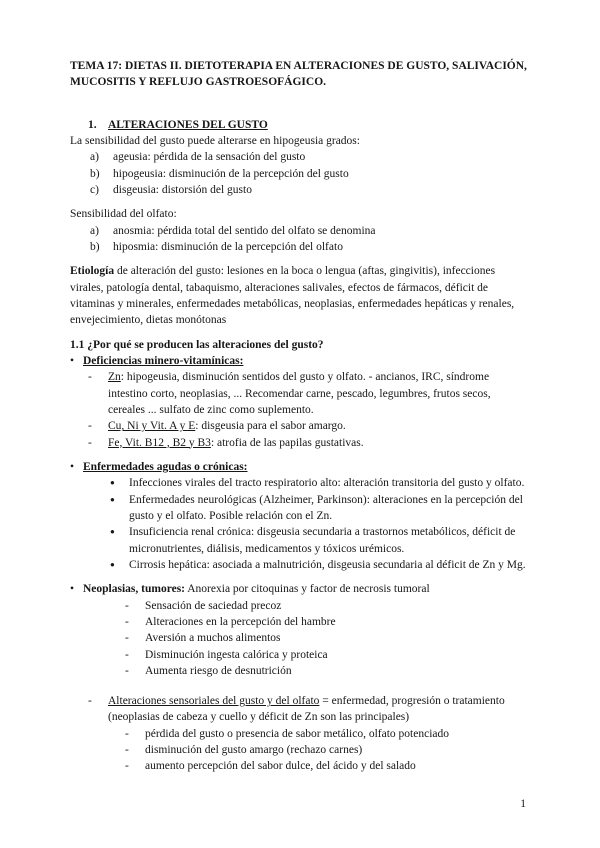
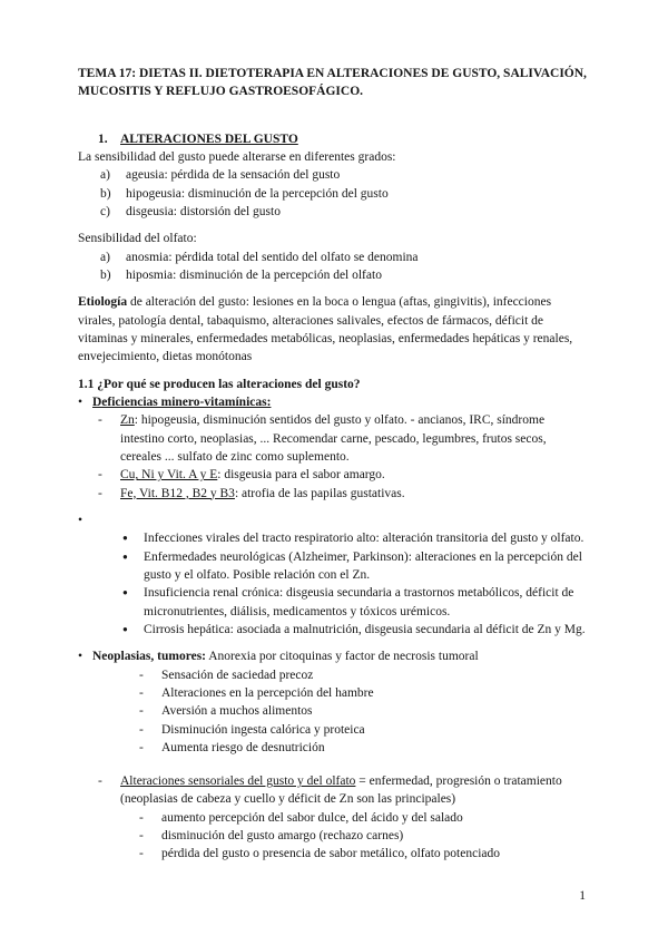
  TEMA 17: DIETAS II. DIETOTERAPIA EN ALTERACIONES DE GUSTO, SALIVACIÓN, MUCOSITIS Y REFLUJO GASTROESOFÁGICO.
  1.
  ALTERACIONES DEL GUSTO
- La sensibilidad del gusto puede alterarse en hipogeusia grados:
+ La sensibilidad del gusto puede alterarse en diferentes grados:
  a)
  ageusia: pérdida de la sensación del gusto
  b)
  hipogeusia: disminución de la percepción del gusto
  c)
  disgeusia: distorsión del gusto
  Sensibilidad del olfato:
  a)
  anosmia: pérdida total del sentido del olfato se denomina
  b)
  hiposmia: disminución de la percepción del olfato
  Etiología de alteración del gusto: lesiones en la boca o lengua (aftas, gingivitis), infecciones virales, patología dental, tabaquismo, alteraciones salivales, efectos de fármacos, déficit de vitaminas y minerales, enfermedades metabólicas, neoplasias, enfermedades hepáticas y renales, envejecimiento, dietas monótonas
  1.1 ¿Por qué se producen las alteraciones del gusto?
  •
  Deficiencias minero-vitamínicas:
  -
  Zn: hipogeusia, disminución sentidos del gusto y olfato. - ancianos, IRC, síndrome intestino corto, neoplasias, ... Recomendar carne, pescado, legumbres, frutos secos, cereales ... sulfato de zinc como suplemento.
  -
  Cu, Ni y Vit. A y E: disgeusia para el sabor amargo.
  -
  Fe, Vit. B12 , B2 y B3: atrofia de las papilas gustativas.
  •
- Enfermedades agudas o crónicas:
  ●
  Infecciones virales del tracto respiratorio alto: alteración transitoria del gusto y olfato.
  ●
  Enfermedades neurológicas (Alzheimer, Parkinson): alteraciones en la percepción del gusto y el olfato. Posible relación con el Zn.
  ●
  Insuficiencia renal crónica: disgeusia secundaria a trastornos metabólicos, déficit de micronutrientes, diálisis, medicamentos y tóxicos urémicos.
  ●
  Cirrosis hepática: asociada a malnutrición, disgeusia secundaria al déficit de Zn y Mg.
  •
  Neoplasias, tumores: Anorexia por citoquinas y factor de necrosis tumoral
  -
  Sensación de saciedad precoz
  -
  Alteraciones en la percepción del hambre
  -
  Aversión a muchos alimentos
  -
  Disminución ingesta calórica y proteica
  -
  Aumenta riesgo de desnutrición
  -
  Alteraciones sensoriales del gusto y del olfato = enfermedad, progresión o tratamiento (neoplasias de cabeza y cuello y déficit de Zn son las principales)
  -
- pérdida del gusto o presencia de sabor metálico, olfato potenciado
+ aumento percepción del sabor dulce, del ácido y del salado
  -
  disminución del gusto amargo (rechazo carnes)
  -
- aumento percepción del sabor dulce, del ácido y del salado
+ pérdida del gusto o presencia de sabor metálico, olfato potenciado
  1
